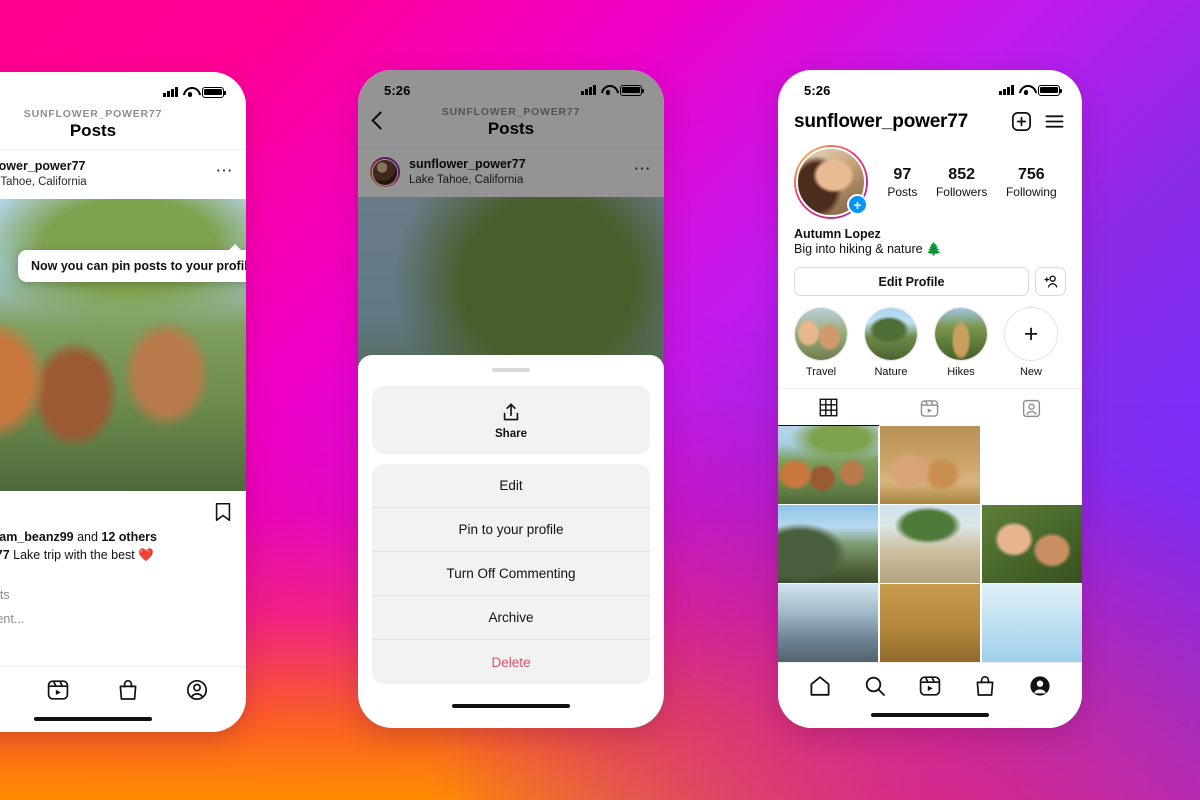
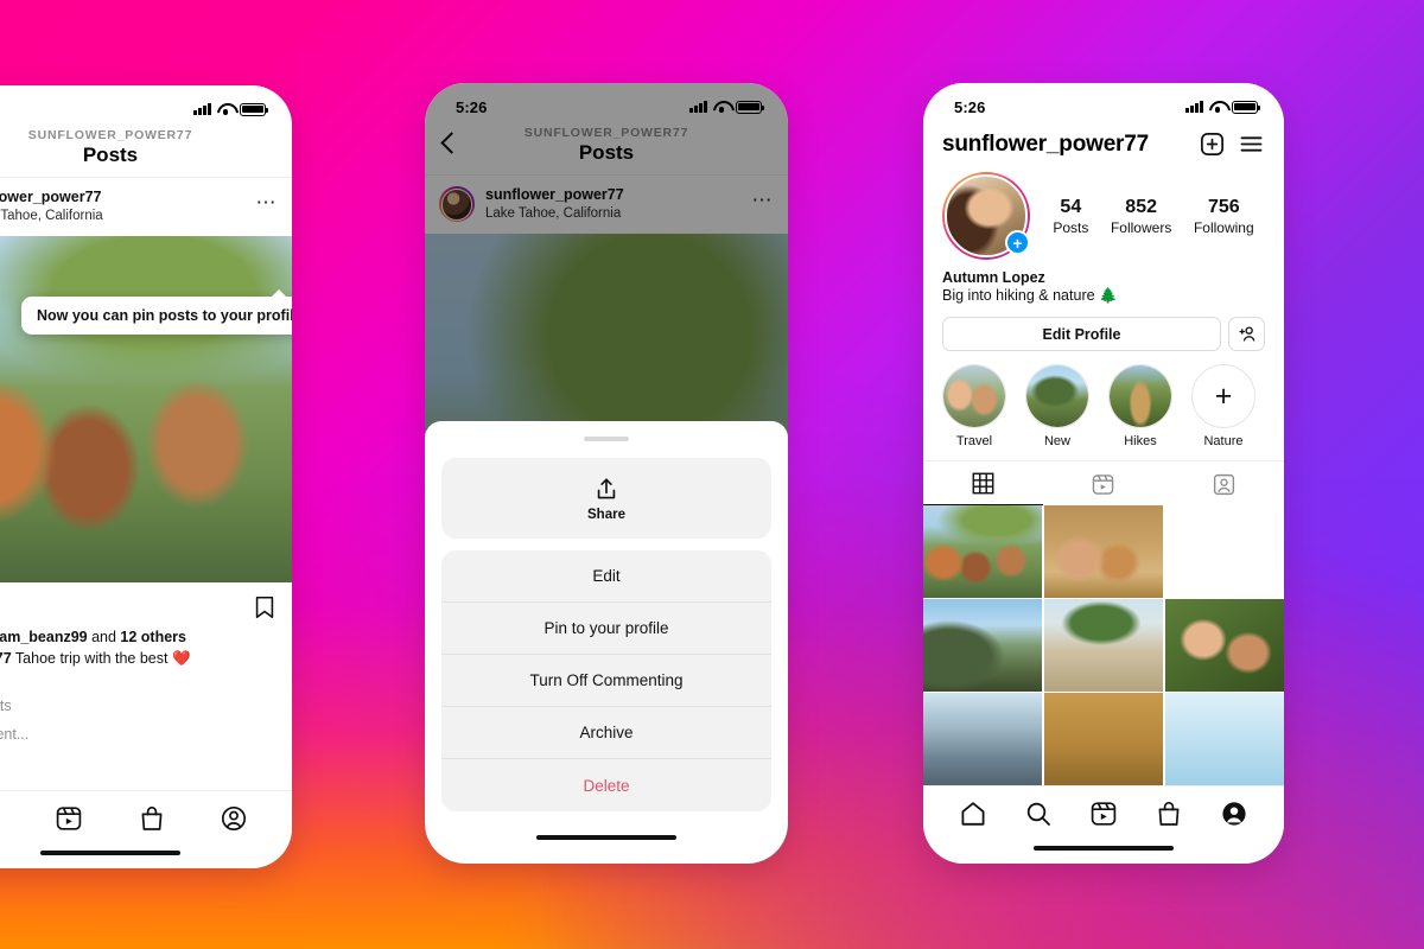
  SUNFLOWER_POWER77
  Posts
  ower_power77
  Tahoe, California
  ⋯
  Now you can pin posts to your profil
  am_beanz99 and 12 others
- 7 Lake trip with the best ❤️
+ 7 Tahoe trip with the best ❤️
  5:26
  SUNFLOWER_POWER77
  Posts
  sunflower_power77
  Lake Tahoe, California
  ⋯
  Share
  Edit
  Pin to your profile
  Turn Off Commenting
  Archive
  Delete
  5:26
  sunflower_power77
  +
- 97
+ 54
  Posts
  852
  Followers
  756
  Following
  Autumn Lopez
  Big into hiking & nature 🌲
  Edit Profile
  Travel
- Nature
+ New
  Hikes
  +
- New
+ Nature
